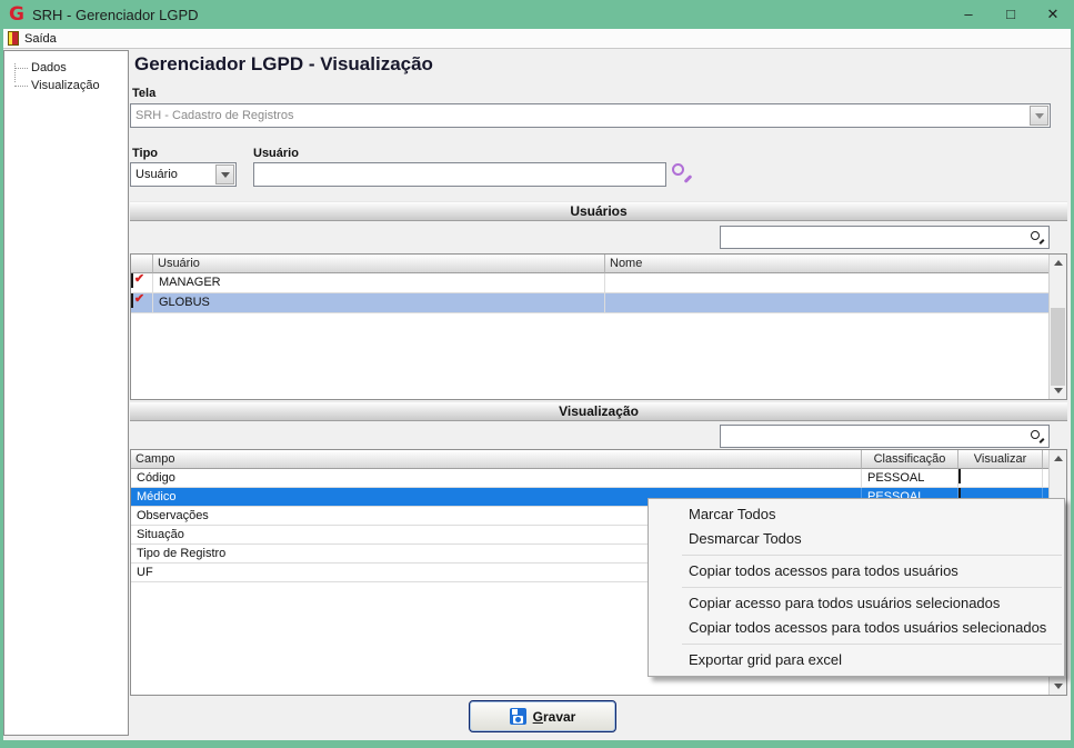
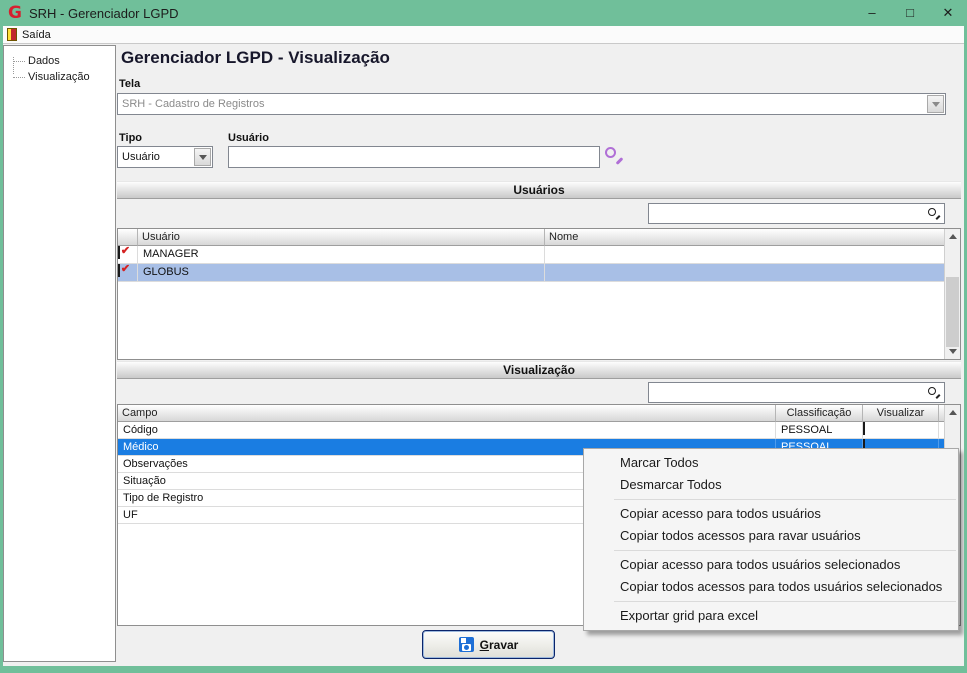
  G
  SRH - Gerenciador LGPD
  –
  □
  ✕
  Saída
  Dados
  Visualização
  Gerenciador LGPD - Visualização
  Tela
  SRH - Cadastro de Registros
  Tipo
  Usuário
  Usuário
  Usuários
  Usuário
  Nome
  ✔
  MANAGER
  ✔
  GLOBUS
  Visualização
  Campo
  Classificação
  Visualizar
  Código
  PESSOAL
  Médico
  PESSOAL
  Observações
  Situação
  Tipo de Registro
  UF
  Marcar Todos
  Desmarcar Todos
+ Copiar acesso para todos usuários
- Copiar todos acessos para todos usuários
+ Copiar todos acessos para ravar usuários
  Copiar acesso para todos usuários selecionados
  Copiar todos acessos para todos usuários selecionados
  Exportar grid para excel
  Gravar
